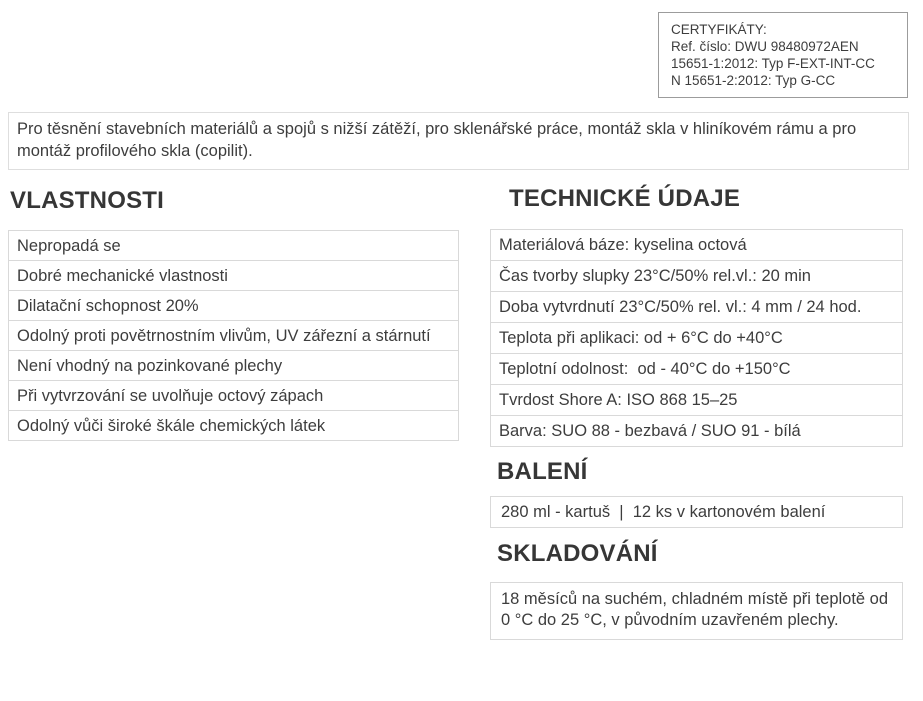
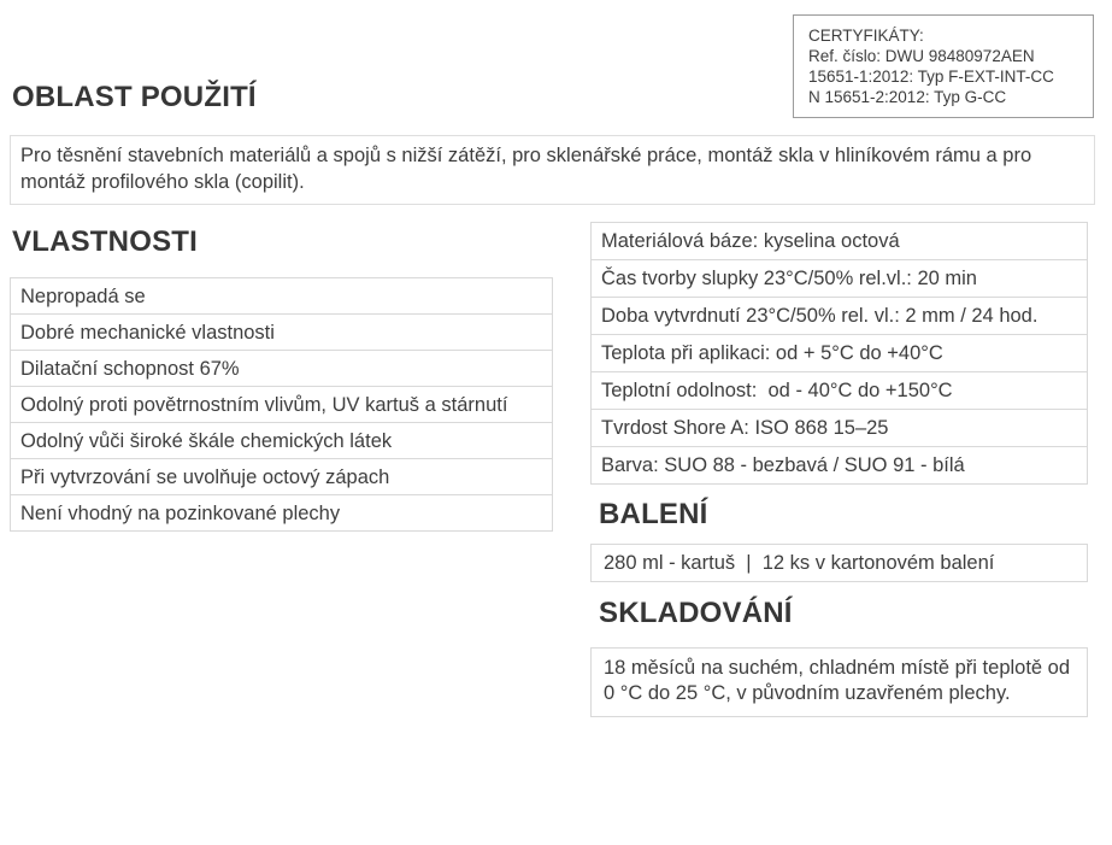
  CERTYFIKÁTY:
  Ref. číslo: DWU 98480972AEN
  15651-1:2012: Typ F-EXT-INT-CC
  N 15651-2:2012: Typ G-CC
+ OBLAST POUŽITÍ
  Pro těsnění stavebních materiálů a spojů s nižší zátěží, pro sklenářské práce, montáž skla v hliníkovém rámu a pro montáž profilového skla (copilit).
  VLASTNOSTI
  Nepropadá se
  Dobré mechanické vlastnosti
- Dilatační schopnost 20%
+ Dilatační schopnost 67%
- Odolný proti povětrnostním vlivům, UV zářezní a stárnutí
+ Odolný proti povětrnostním vlivům, UV kartuš a stárnutí
- Není vhodný na pozinkované plechy
+ Odolný vůči široké škále chemických látek
  Při vytvrzování se uvolňuje octový zápach
- Odolný vůči široké škále chemických látek
+ Není vhodný na pozinkované plechy
- TECHNICKÉ ÚDAJE
  Materiálová báze: kyselina octová
  Čas tvorby slupky 23°C/50% rel.vl.: 20 min
- Doba vytvrdnutí 23°C/50% rel. vl.: 4 mm / 24 hod.
+ Doba vytvrdnutí 23°C/50% rel. vl.: 2 mm / 24 hod.
- Teplota při aplikaci: od + 6°C do +40°C
+ Teplota při aplikaci: od + 5°C do +40°C
  Teplotní odolnost: od - 40°C do +150°C
  Tvrdost Shore A: ISO 868 15–25
  Barva: SUO 88 - bezbavá / SUO 91 - bílá
  BALENÍ
  280 ml - kartuš | 12 ks v kartonovém balení
  SKLADOVÁNÍ
  18 měsíců na suchém, chladném místě při teplotě od 0 °C do 25 °C, v původním uzavřeném plechy.
